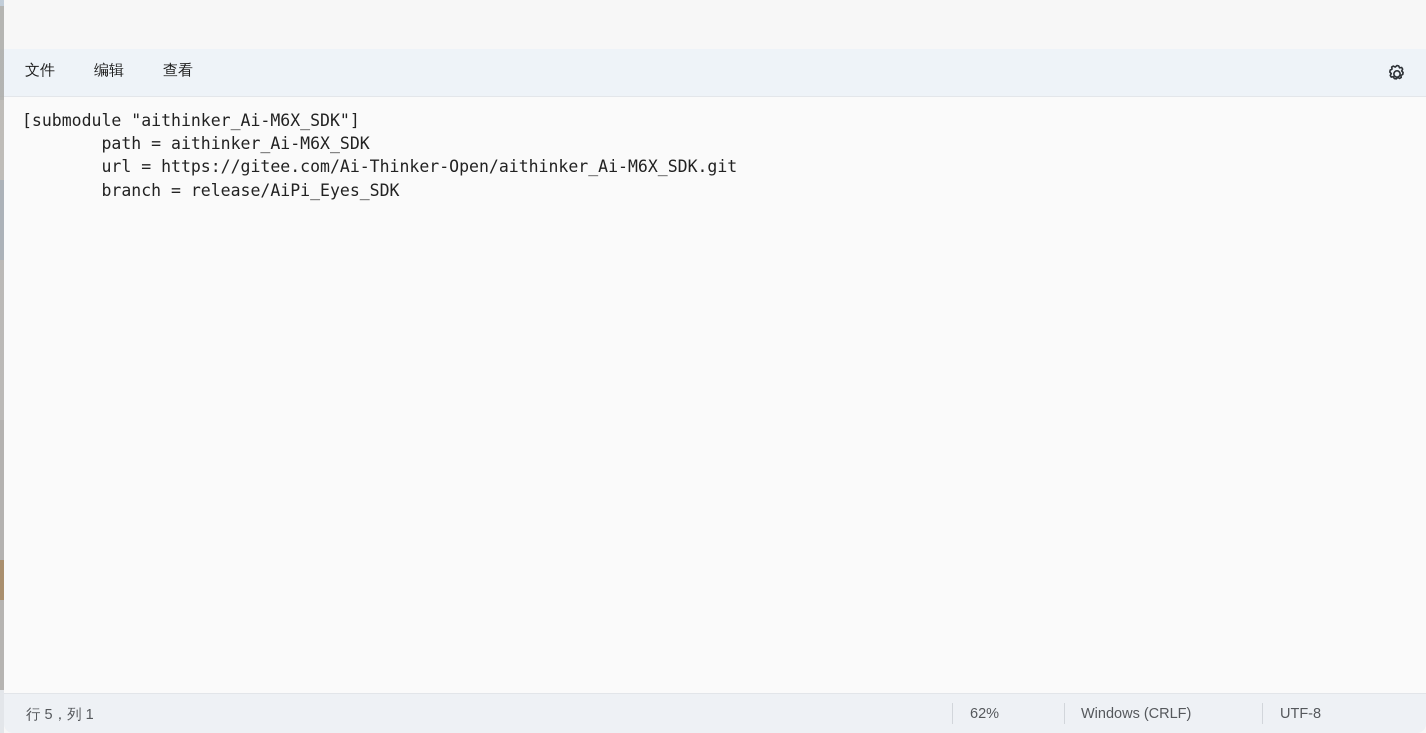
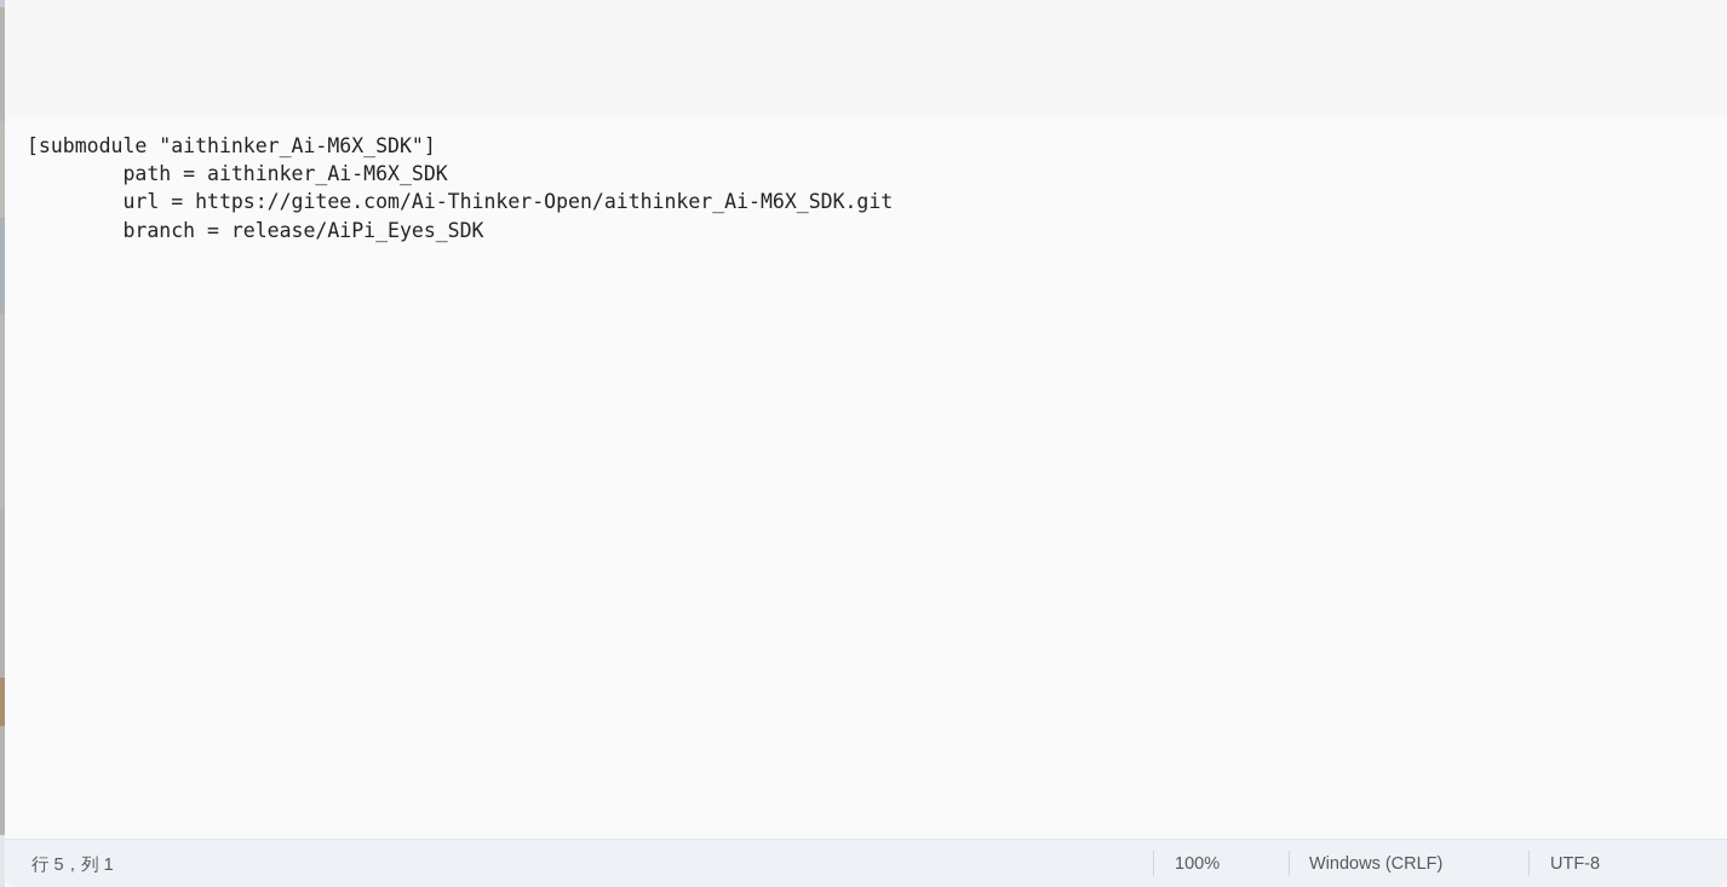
- 文件
- 编辑
- 查看
  [submodule "aithinker_Ai-M6X_SDK"]
  path = aithinker_Ai-M6X_SDK
  url = https://gitee.com/Ai-Thinker-Open/aithinker_Ai-M6X_SDK.git
  branch = release/AiPi_Eyes_SDK
  行 5，列 1
- 62%
+ 100%
  Windows (CRLF)
  UTF-8
